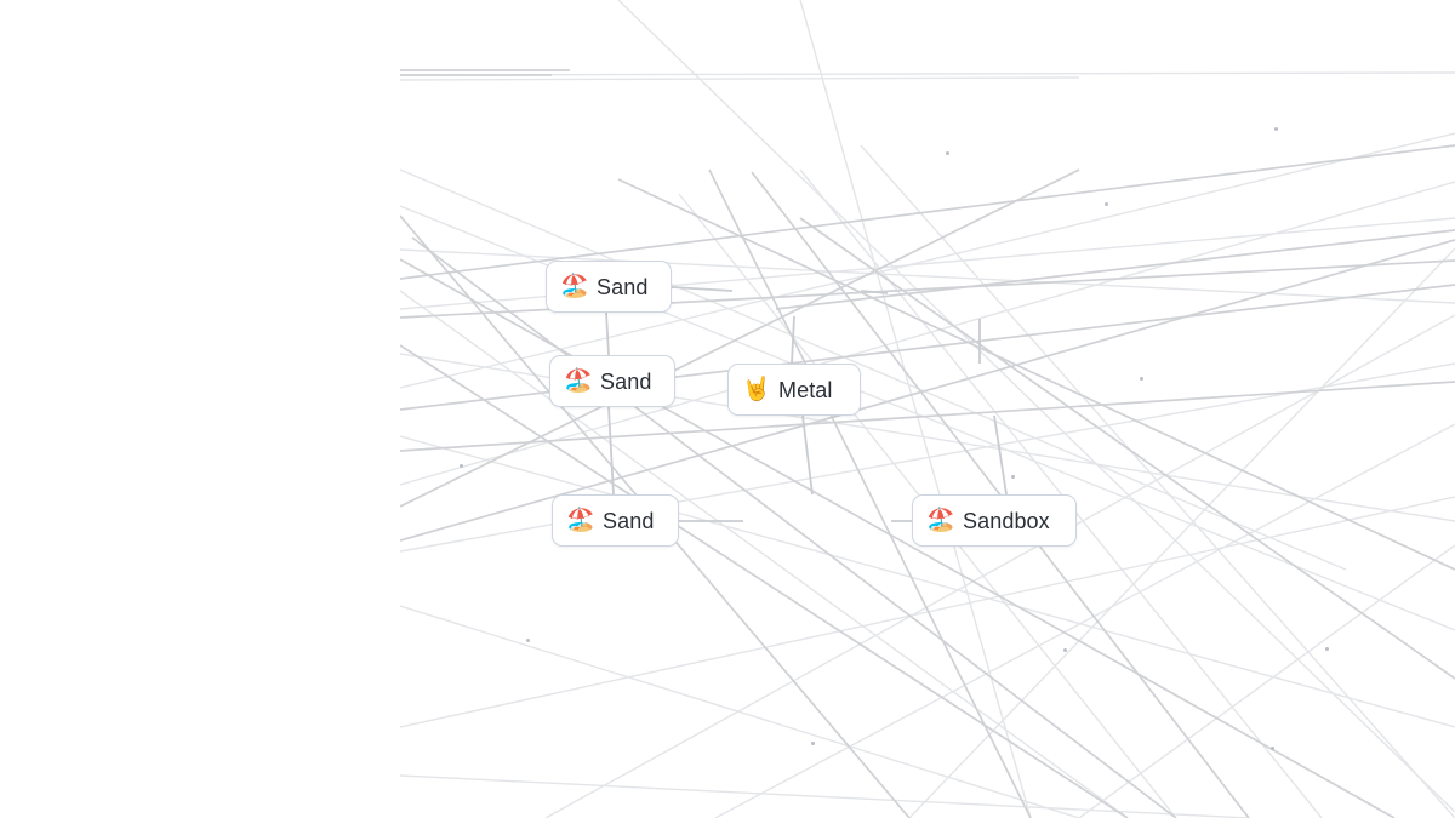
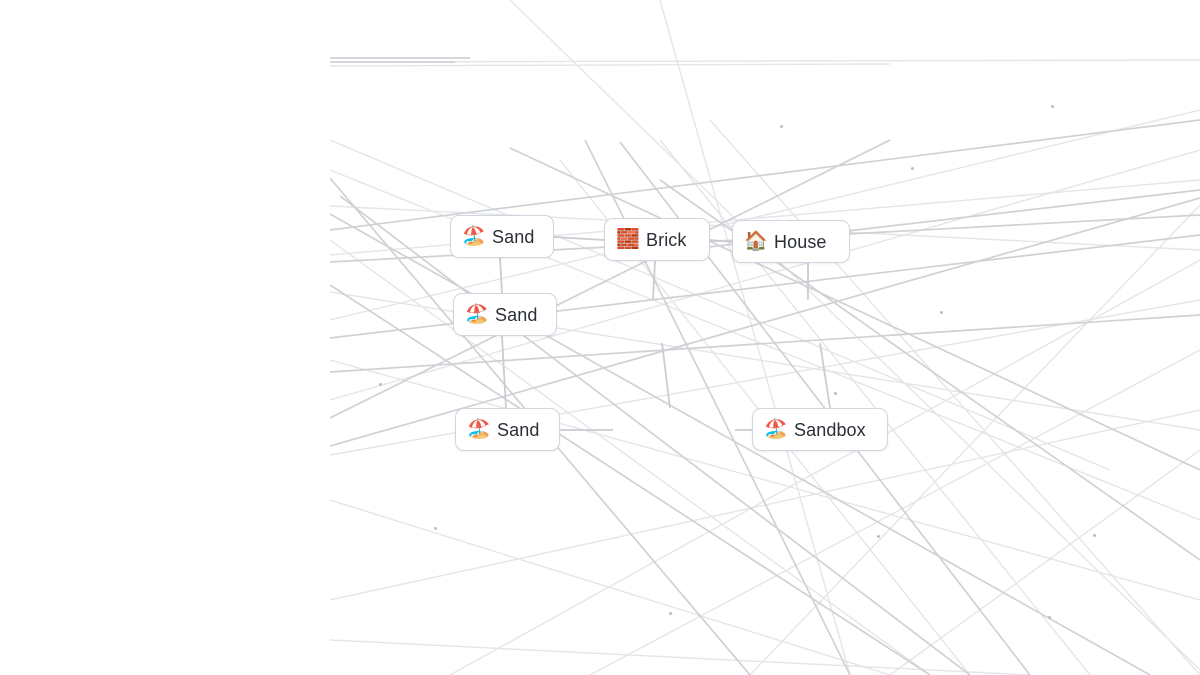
  🏖️
  Sand
+ 🧱
+ Brick
+ 🏠
+ House
  🏖️
  Sand
- 🤘
- Metal
  🏖️
  Sand
  🏖️
  Sandbox
